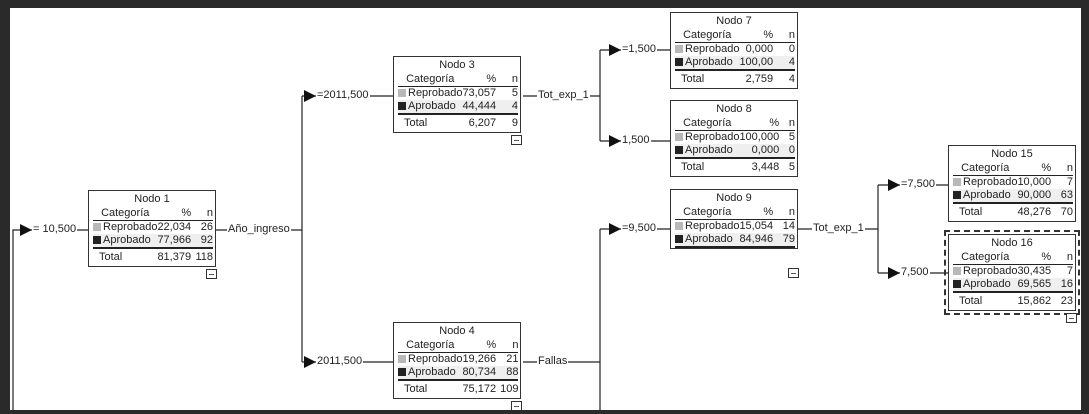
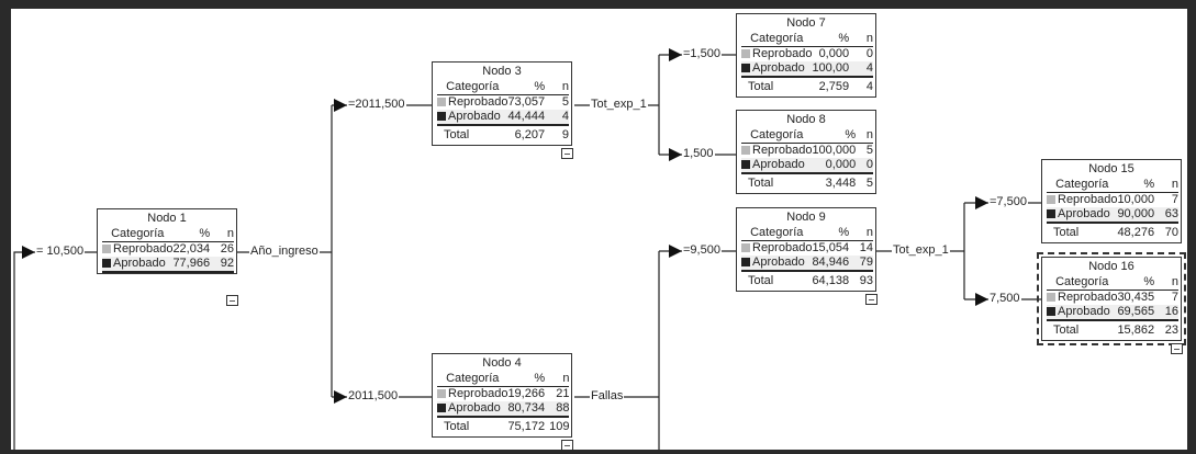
  = 10,500
  =2011,500
  2011,500
  =1,500
  1,500
  =9,500
  =7,500
  7,500
  Año_ingreso
  Tot_exp_1
  Fallas
  Tot_exp_1
  Nodo 1
  Categoría	%	n
  Reprobado	22,034	26
  Aprobado	77,966	92
- Total	81,379	118
  Nodo 3
  Categoría	%	n
  Reprobado	73,057	5
  Aprobado	44,444	4
  Total	6,207	9
  Nodo 4
  Categoría	%	n
  Reprobado	19,266	21
  Aprobado	80,734	88
  Total	75,172	109
  Nodo 7
  Categoría	%	n
  Reprobado	0,000	0
  Aprobado	100,00	4
  Total	2,759	4
  Nodo 8
  Categoría	%	n
  Reprobado	100,000	5
  Aprobado	0,000	0
  Total	3,448	5
  Nodo 9
  Categoría	%	n
  Reprobado	15,054	14
  Aprobado	84,946	79
+ Total	64,138	93
  Nodo 15
  Categoría	%	n
  Reprobado	10,000	7
  Aprobado	90,000	63
  Total	48,276	70
  Nodo 16
  Categoría	%	n
  Reprobado	30,435	7
  Aprobado	69,565	16
  Total	15,862	23
